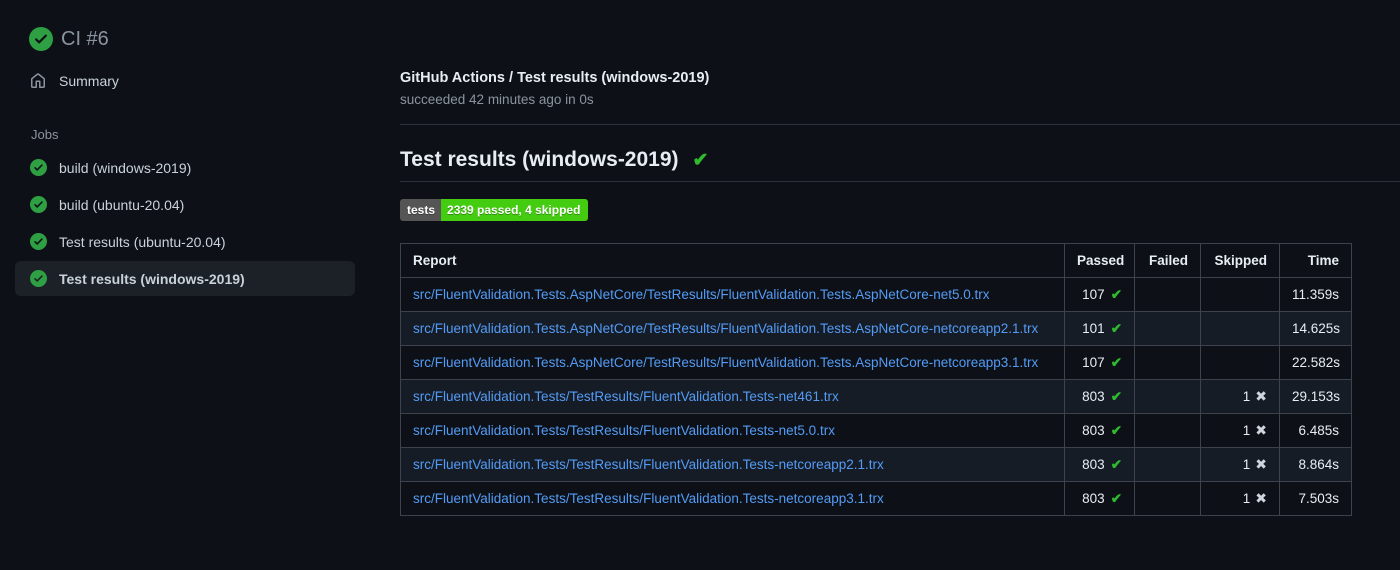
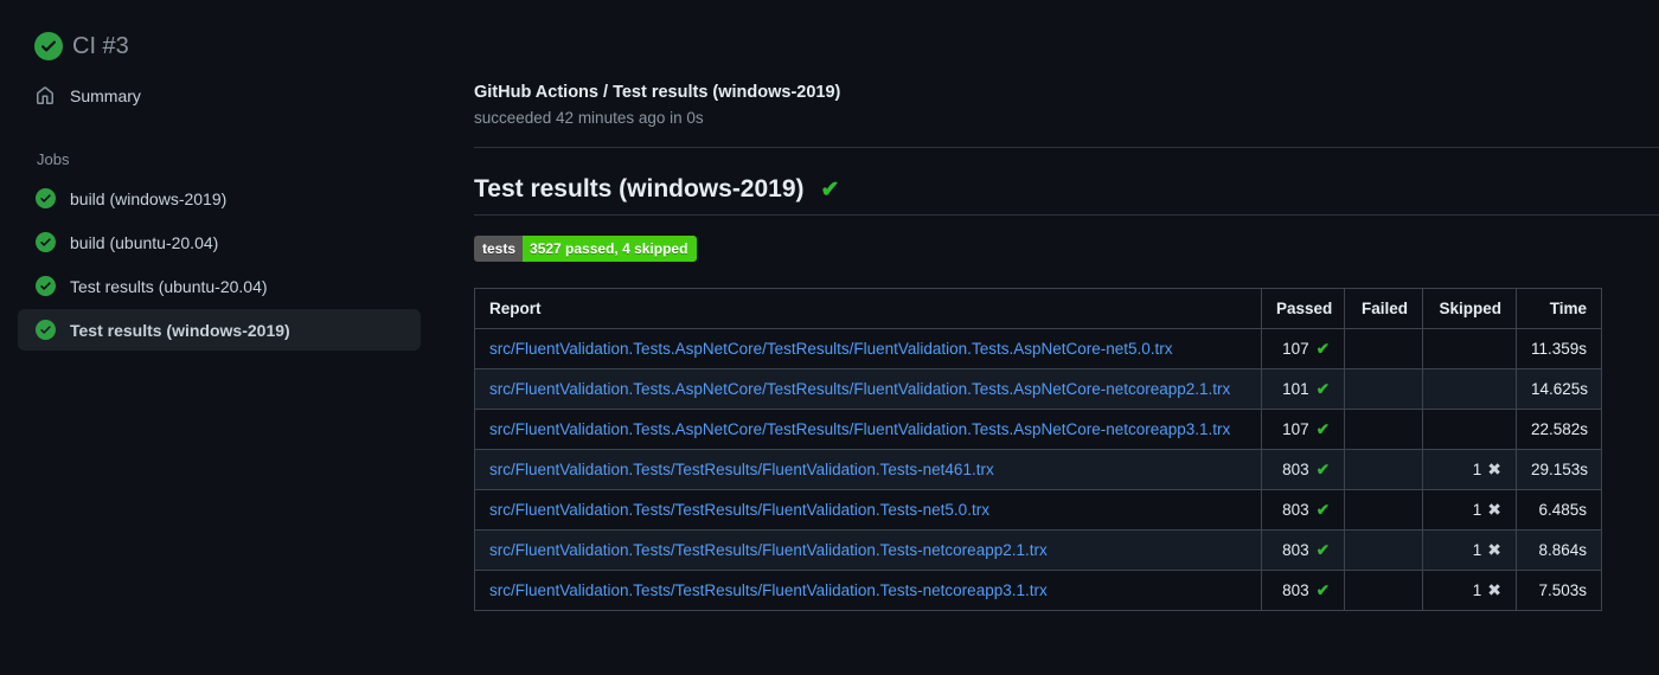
- CI #6
+ CI #3
  Summary
  Jobs
  build (windows-2019)
  build (ubuntu-20.04)
  Test results (ubuntu-20.04)
  Test results (windows-2019)
  GitHub Actions / Test results (windows-2019)
  succeeded 42 minutes ago in 0s
  Test results (windows-2019)
  ✔
  tests
- 2339 passed, 4 skipped
+ 3527 passed, 4 skipped
  Report	Passed	Failed	Skipped	Time
  src/FluentValidation.Tests.AspNetCore/TestResults/FluentValidation.Tests.AspNetCore-net5.0.trx	107 ✔			11.359s
  src/FluentValidation.Tests.AspNetCore/TestResults/FluentValidation.Tests.AspNetCore-netcoreapp2.1.trx	101 ✔			14.625s
  src/FluentValidation.Tests.AspNetCore/TestResults/FluentValidation.Tests.AspNetCore-netcoreapp3.1.trx	107 ✔			22.582s
  src/FluentValidation.Tests/TestResults/FluentValidation.Tests-net461.trx	803 ✔		1 ✖	29.153s
  src/FluentValidation.Tests/TestResults/FluentValidation.Tests-net5.0.trx	803 ✔		1 ✖	6.485s
  src/FluentValidation.Tests/TestResults/FluentValidation.Tests-netcoreapp2.1.trx	803 ✔		1 ✖	8.864s
  src/FluentValidation.Tests/TestResults/FluentValidation.Tests-netcoreapp3.1.trx	803 ✔		1 ✖	7.503s
